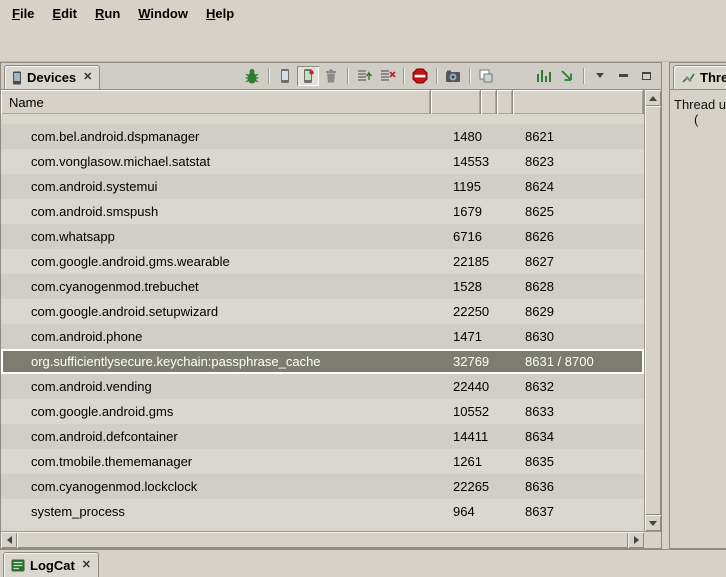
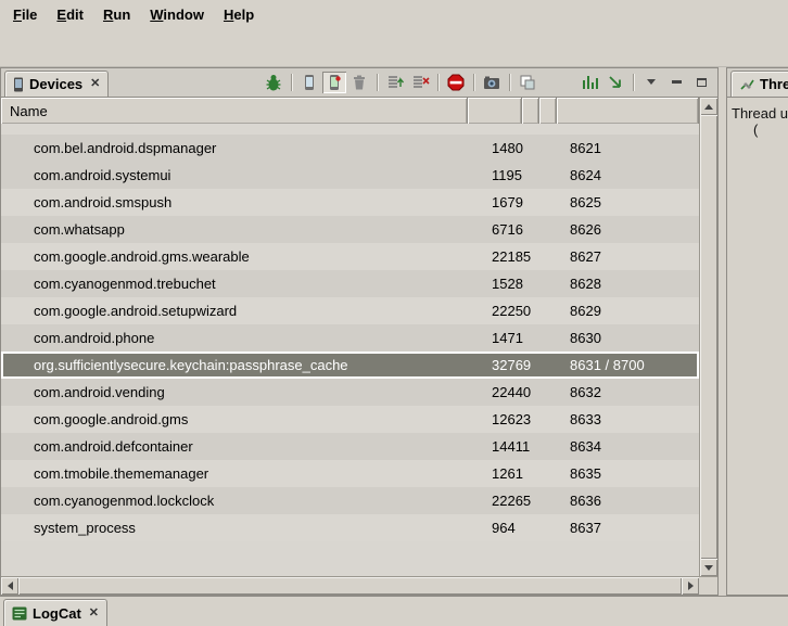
  File
  Edit
  Run
  Window
  Help
  Devices
  ✕
  Name
  com.bel.android.dspmanager
  1480
  8621
- com.vonglasow.michael.satstat
- 14553
- 8623
  com.android.systemui
  1195
  8624
  com.android.smspush
  1679
  8625
  com.whatsapp
  6716
  8626
  com.google.android.gms.wearable
  22185
  8627
  com.cyanogenmod.trebuchet
  1528
  8628
  com.google.android.setupwizard
  22250
  8629
  com.android.phone
  1471
  8630
  org.sufficientlysecure.keychain:passphrase_cache
  32769
  8631 / 8700
  com.android.vending
  22440
  8632
  com.google.android.gms
- 10552
+ 12623
  8633
  com.android.defcontainer
  14411
  8634
  com.tmobile.thememanager
  1261
  8635
  com.cyanogenmod.lockclock
  22265
  8636
  system_process
  964
  8637
  Thread u
  (
  LogCat
  ✕
